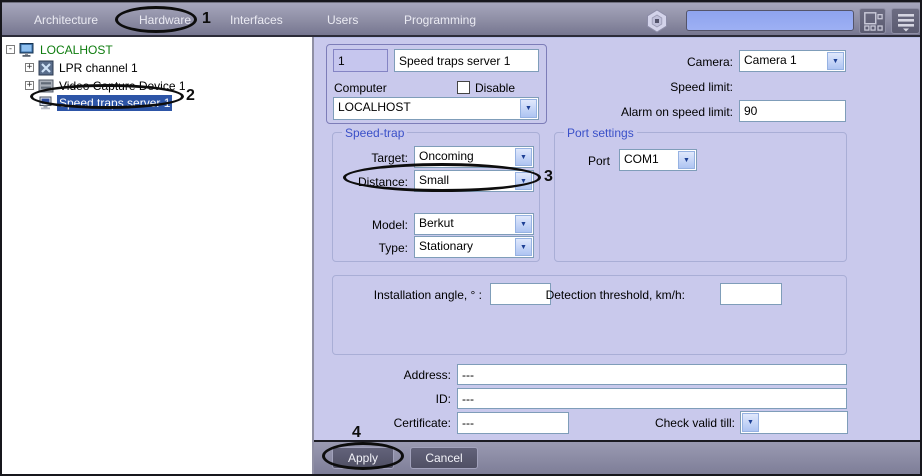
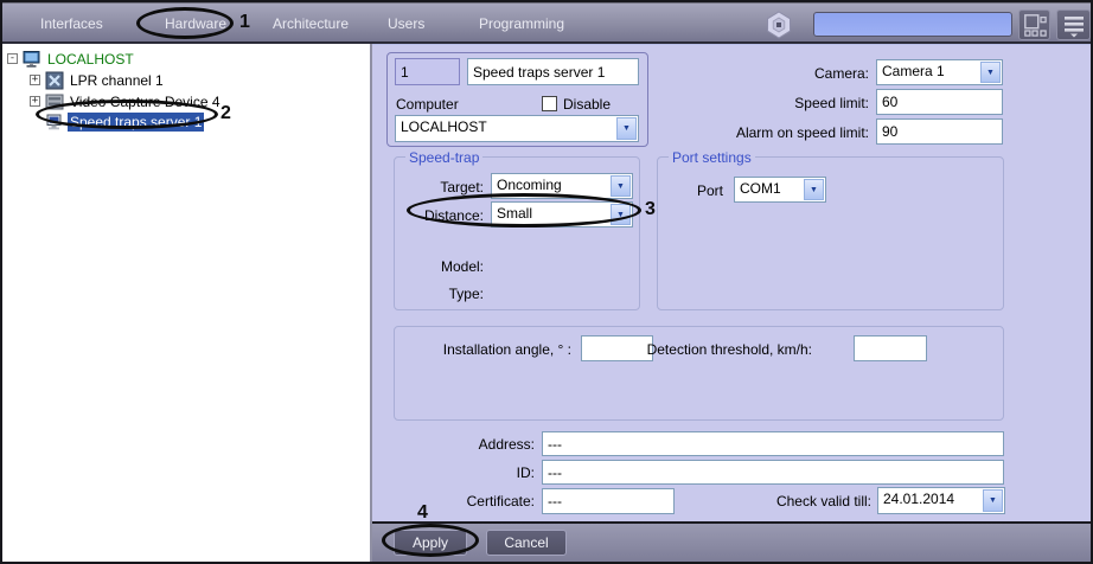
- Architecture
+ Interfaces
  Hardware
- Interfaces
+ Architecture
  Users
  Programming
  1
  -
  LOCALHOST
  +
  LPR channel 1
  +
- Video Capture Device 1
+ Video Capture Device 4
  Speed traps server 1
  2
  1
  Speed traps server 1
  Computer
  Disable
  LOCALHOST
  Camera:
  Camera 1
  Speed limit:
+ 60
  Alarm on speed limit:
  90
  Speed-trap
  Target:
  Oncoming
  Distance:
  Small
  Model:
- Berkut
  Type:
- Stationary
  3
  Port settings
  Port
  COM1
  Installation angle, ° :
  Detection threshold, km/h:
  Address:
  ---
  ID:
  ---
  Certificate:
  ---
  Check valid till:
+ 24.01.2014
  Apply
  Cancel
  4
